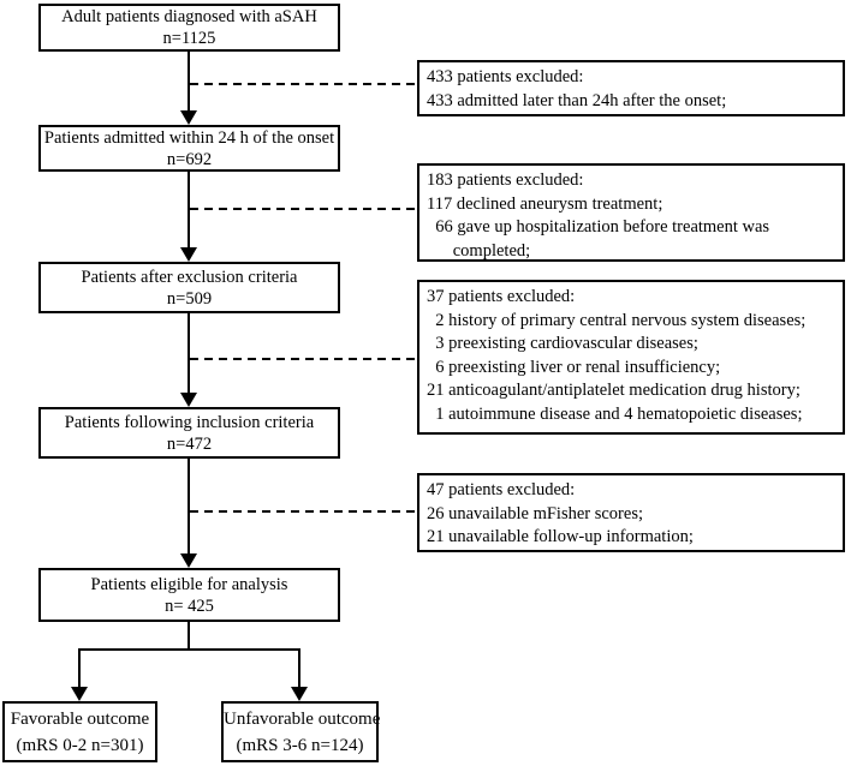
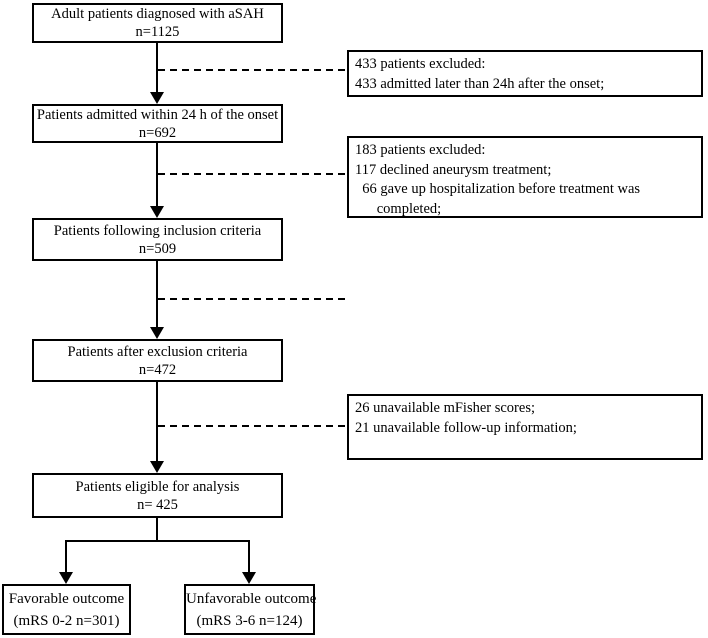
  Adult patients diagnosed with aSAH
  n=1125
  Patients admitted within 24 h of the onset
  n=692
- Patients after exclusion criteria
+ Patients following inclusion criteria
  n=509
- Patients following inclusion criteria
+ Patients after exclusion criteria
  n=472
  Patients eligible for analysis
  n= 425
  433 patients excluded:
  433 admitted later than 24h after the onset;
  183 patients excluded:
  117 declined aneurysm treatment;
  66 gave up hospitalization before treatment was
  completed;
- 37 patients excluded:
- 2 history of primary central nervous system diseases;
- 3 preexisting cardiovascular diseases;
- 6 preexisting liver or renal insufficiency;
- 21 anticoagulant/antiplatelet medication drug history;
- 1 autoimmune disease and 4 hematopoietic diseases;
- 47 patients excluded:
  26 unavailable mFisher scores;
  21 unavailable follow-up information;
  Favorable outcome
  (mRS 0-2 n=301)
  Unfavorable outcome
  (mRS 3-6 n=124)
